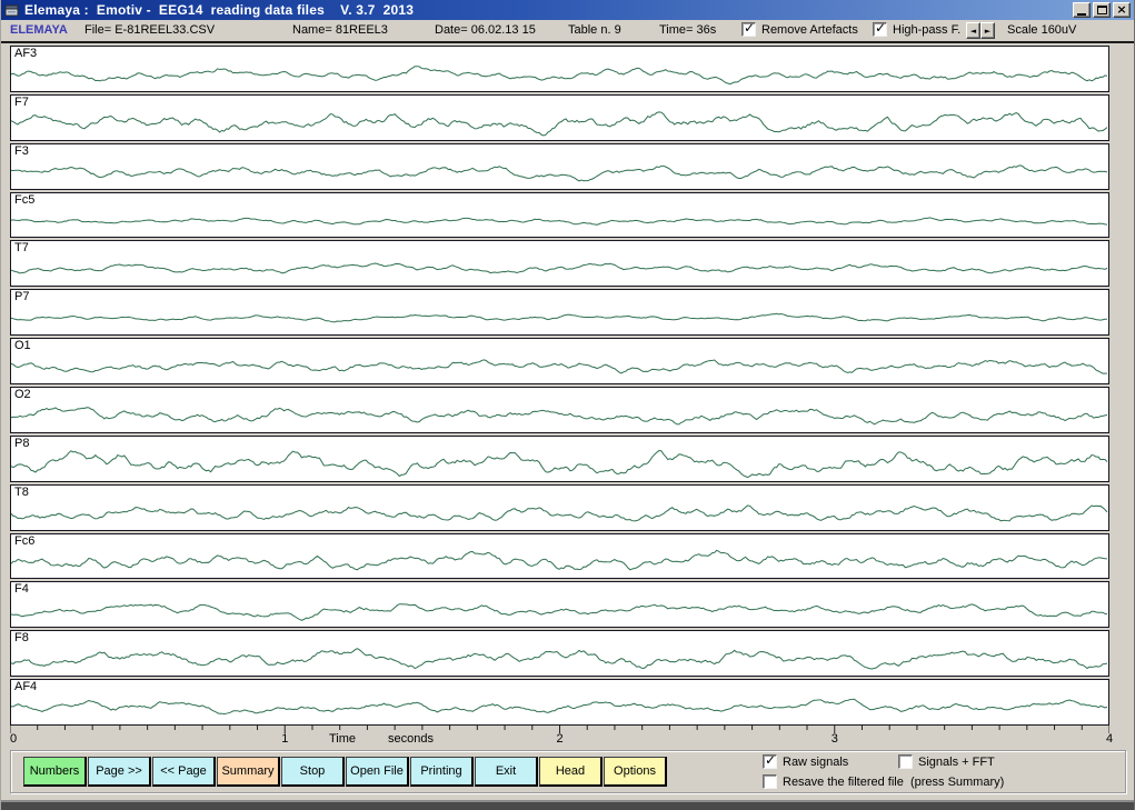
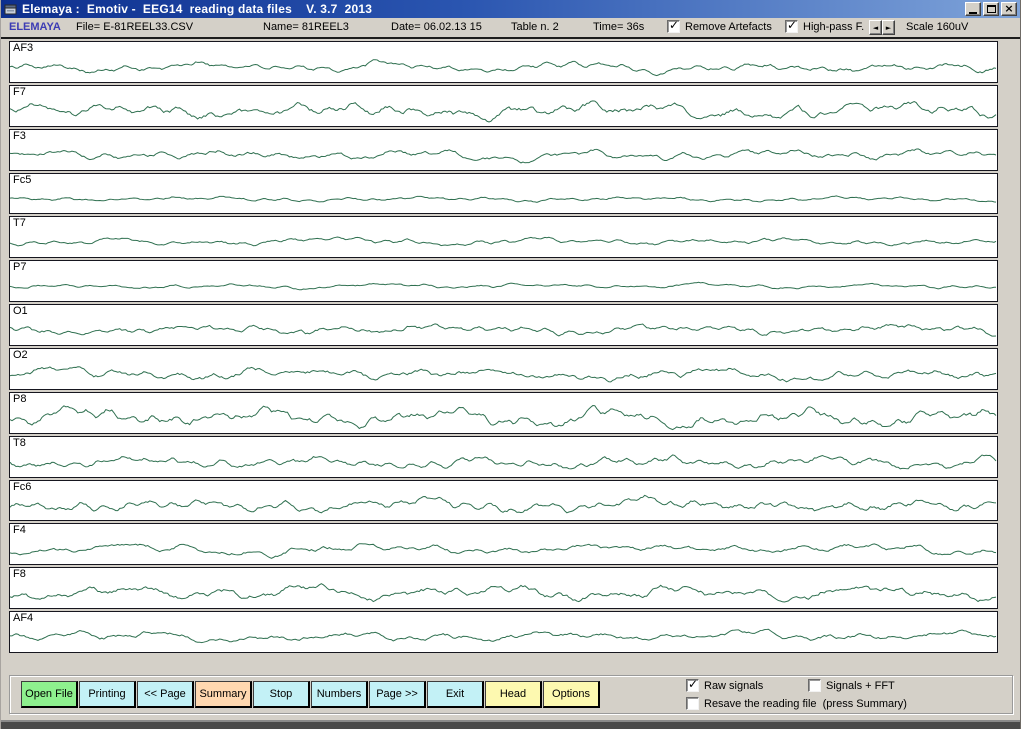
  Elemaya : Emotiv - EEG14 reading data files V. 3.7 2013
  ×
  ELEMAYA
  File= E-81REEL33.CSV
  Name= 81REEL3
  Date= 06.02.13 15
- Table n. 9
+ Table n. 2
  Time= 36s
  ✓
  Remove Artefacts
  ✓
  High-pass F.
  ◄
  ►
  Scale 160uV
  AF3
  F7
  F3
  Fc5
  T7
  P7
  O1
  O2
  P8
  T8
  Fc6
  F4
  F8
  AF4
- Time
- seconds
- 0
- 1
- 2
- 3
- 4
- Numbers
+ Open File
- Page >>
+ Printing
  << Page
  Summary
  Stop
- Open File
+ Numbers
- Printing
+ Page >>
  Exit
  Head
  Options
  ✓
  Raw signals
  Signals + FFT
- Resave the filtered file (press Summary)
+ Resave the reading file (press Summary)
